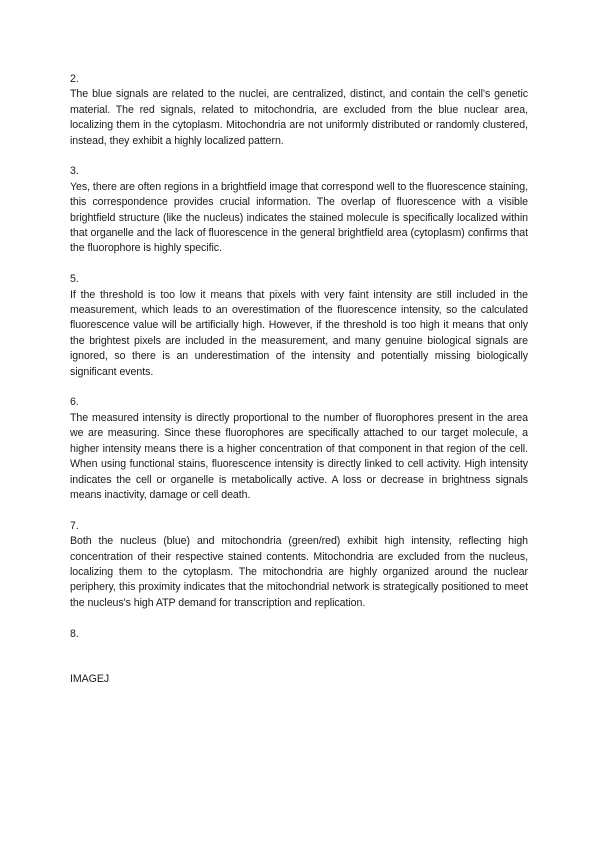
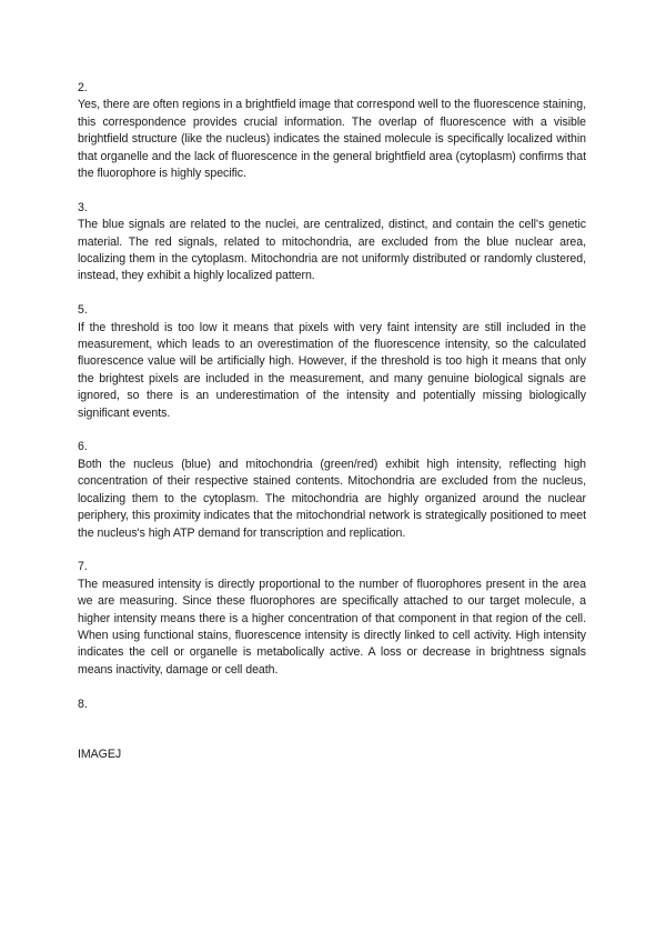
  2.
- The blue signals are related to the nuclei, are centralized, distinct, and contain the cell's genetic material. The red signals, related to mitochondria, are excluded from the blue nuclear area, localizing them in the cytoplasm. Mitochondria are not uniformly distributed or randomly clustered, instead, they exhibit a highly localized pattern.
+ Yes, there are often regions in a brightfield image that correspond well to the fluorescence staining, this correspondence provides crucial information. The overlap of fluorescence with a visible brightfield structure (like the nucleus) indicates the stained molecule is specifically localized within that organelle and the lack of fluorescence in the general brightfield area (cytoplasm) confirms that the fluorophore is highly specific.
  3.
- Yes, there are often regions in a brightfield image that correspond well to the fluorescence staining, this correspondence provides crucial information. The overlap of fluorescence with a visible brightfield structure (like the nucleus) indicates the stained molecule is specifically localized within that organelle and the lack of fluorescence in the general brightfield area (cytoplasm) confirms that the fluorophore is highly specific.
+ The blue signals are related to the nuclei, are centralized, distinct, and contain the cell's genetic material. The red signals, related to mitochondria, are excluded from the blue nuclear area, localizing them in the cytoplasm. Mitochondria are not uniformly distributed or randomly clustered, instead, they exhibit a highly localized pattern.
  5.
  If the threshold is too low it means that pixels with very faint intensity are still included in the measurement, which leads to an overestimation of the fluorescence intensity, so the calculated fluorescence value will be artificially high. However, if the threshold is too high it means that only the brightest pixels are included in the measurement, and many genuine biological signals are ignored, so there is an underestimation of the intensity and potentially missing biologically significant events.
  6.
- The measured intensity is directly proportional to the number of fluorophores present in the area we are measuring. Since these fluorophores are specifically attached to our target molecule, a higher intensity means there is a higher concentration of that component in that region of the cell. When using functional stains, fluorescence intensity is directly linked to cell activity. High intensity indicates the cell or organelle is metabolically active. A loss or decrease in brightness signals means inactivity, damage or cell death.
+ Both the nucleus (blue) and mitochondria (green/red) exhibit high intensity, reflecting high concentration of their respective stained contents. Mitochondria are excluded from the nucleus, localizing them to the cytoplasm. The mitochondria are highly organized around the nuclear periphery, this proximity indicates that the mitochondrial network is strategically positioned to meet the nucleus's high ATP demand for transcription and replication.
  7.
- Both the nucleus (blue) and mitochondria (green/red) exhibit high intensity, reflecting high concentration of their respective stained contents. Mitochondria are excluded from the nucleus, localizing them to the cytoplasm. The mitochondria are highly organized around the nuclear periphery, this proximity indicates that the mitochondrial network is strategically positioned to meet the nucleus's high ATP demand for transcription and replication.
+ The measured intensity is directly proportional to the number of fluorophores present in the area we are measuring. Since these fluorophores are specifically attached to our target molecule, a higher intensity means there is a higher concentration of that component in that region of the cell. When using functional stains, fluorescence intensity is directly linked to cell activity. High intensity indicates the cell or organelle is metabolically active. A loss or decrease in brightness signals means inactivity, damage or cell death.
  8.
  IMAGEJ
